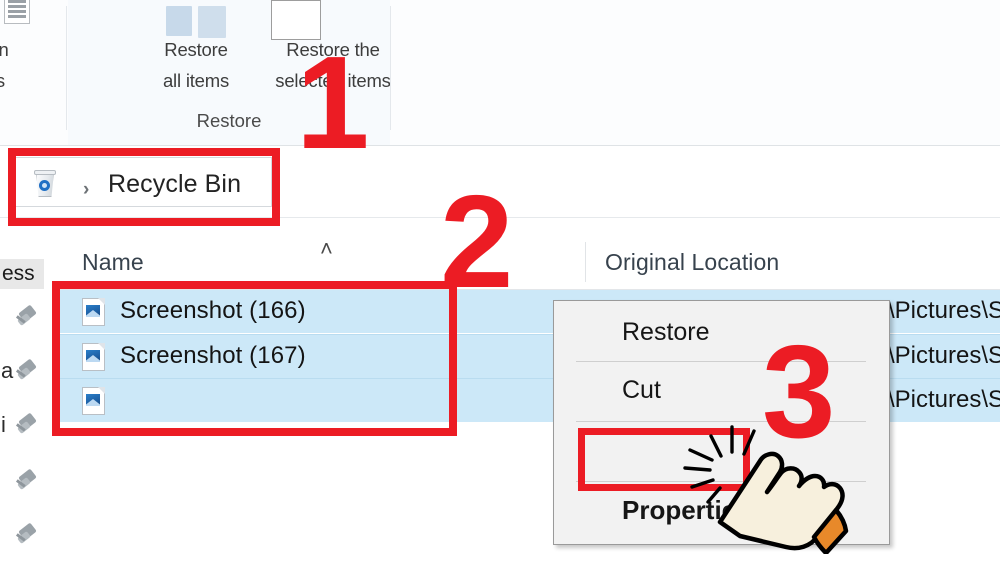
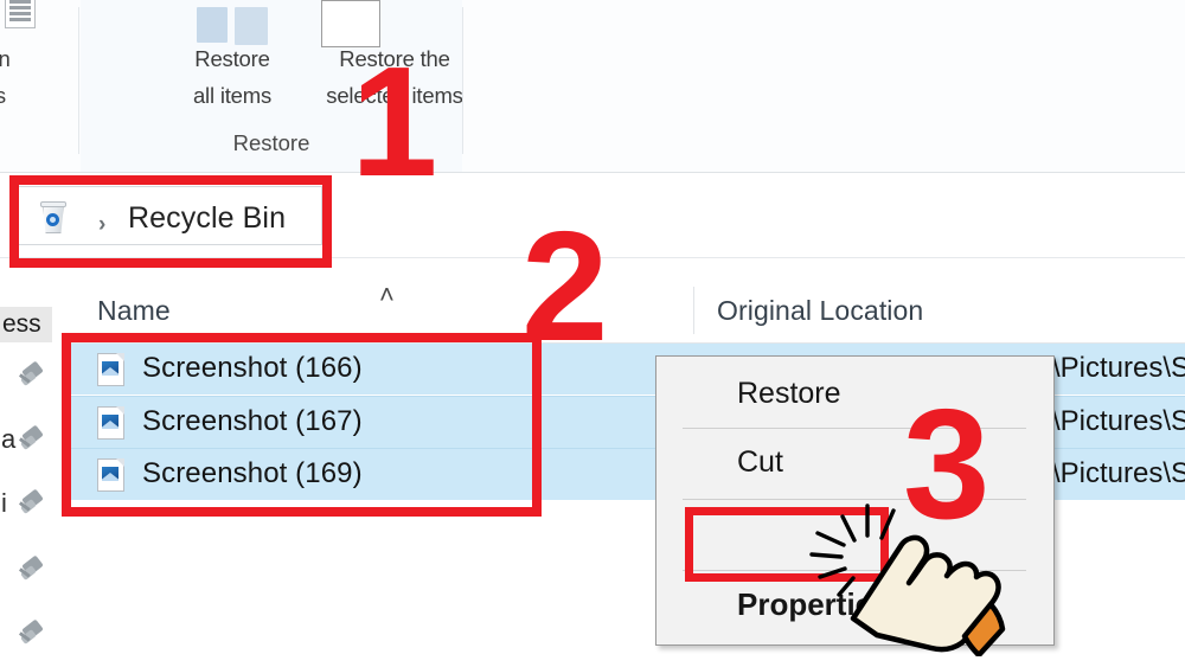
  Restore
  all items
  Restore the
  selected items
  Restore
  ›
  Recycle Bin
  ˄
  Name
  Original Location
  ess
  a
  i
  Screenshot (166)
  \Pictures\S
  Screenshot (167)
  \Pictures\S
+ Screenshot (169)
  \Pictures\S
  Restore
  Cut
  Properti
  1
  2
  3
